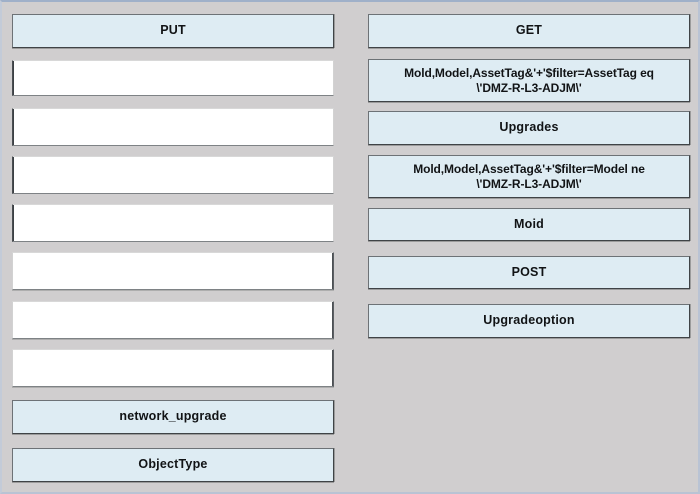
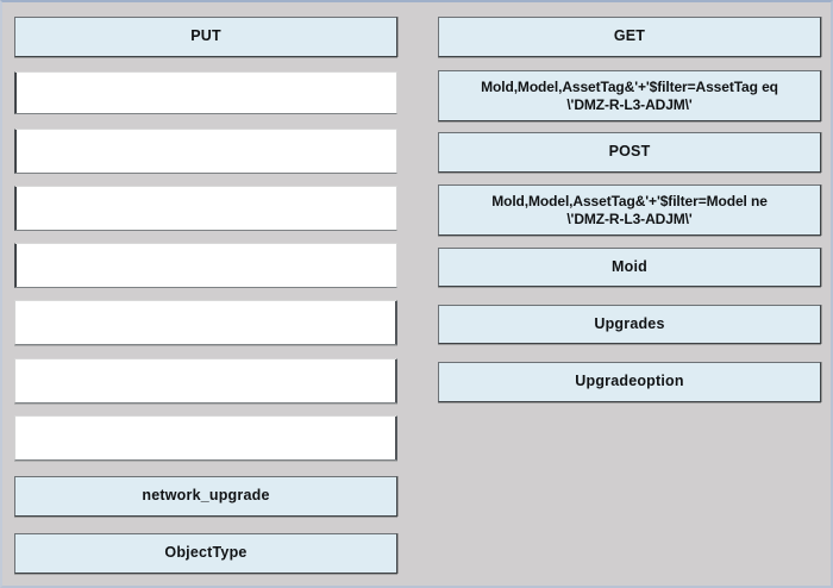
  PUT
  network_upgrade
  ObjectType
  GET
  Mold,Model,AssetTag&'+'$filter=AssetTag eq
  \'DMZ-R-L3-ADJM\'
- Upgrades
+ POST
  Mold,Model,AssetTag&'+'$filter=Model ne
  \'DMZ-R-L3-ADJM\'
  Moid
- POST
+ Upgrades
  Upgradeoption
